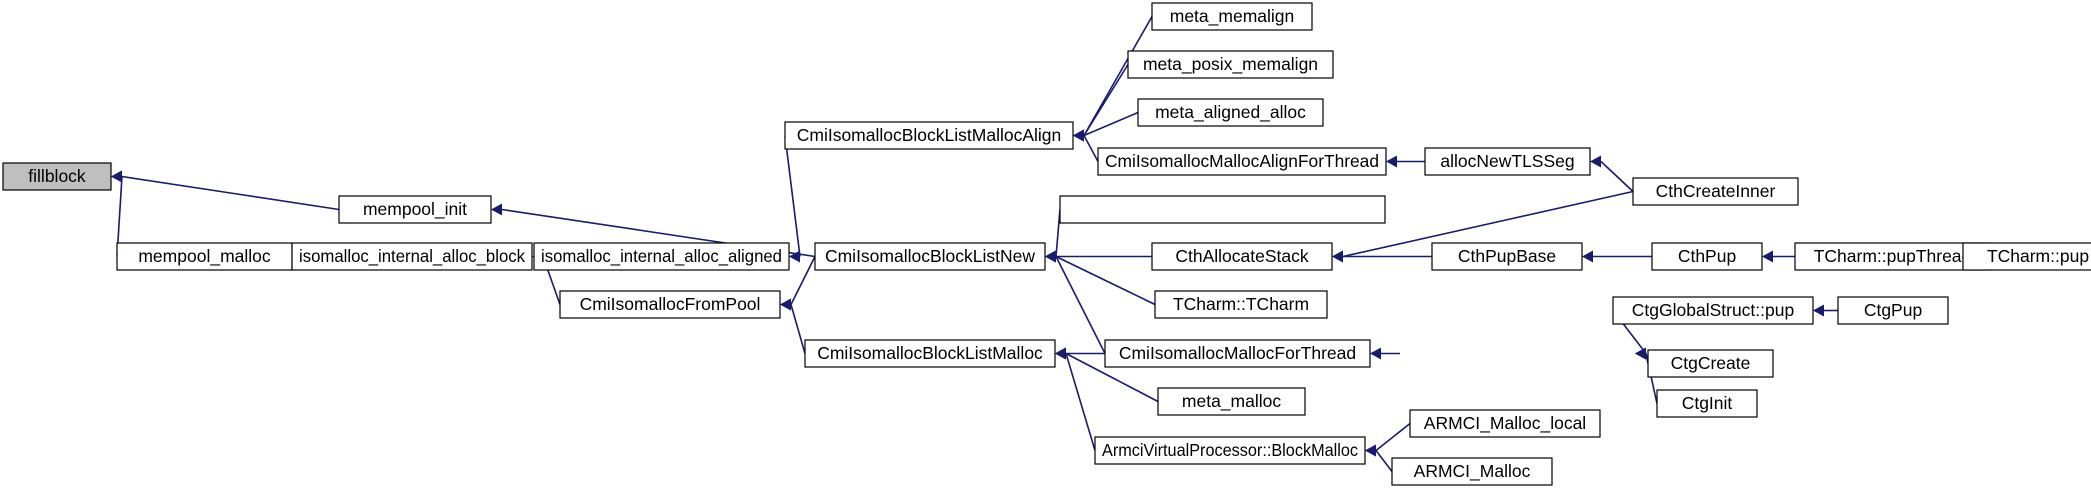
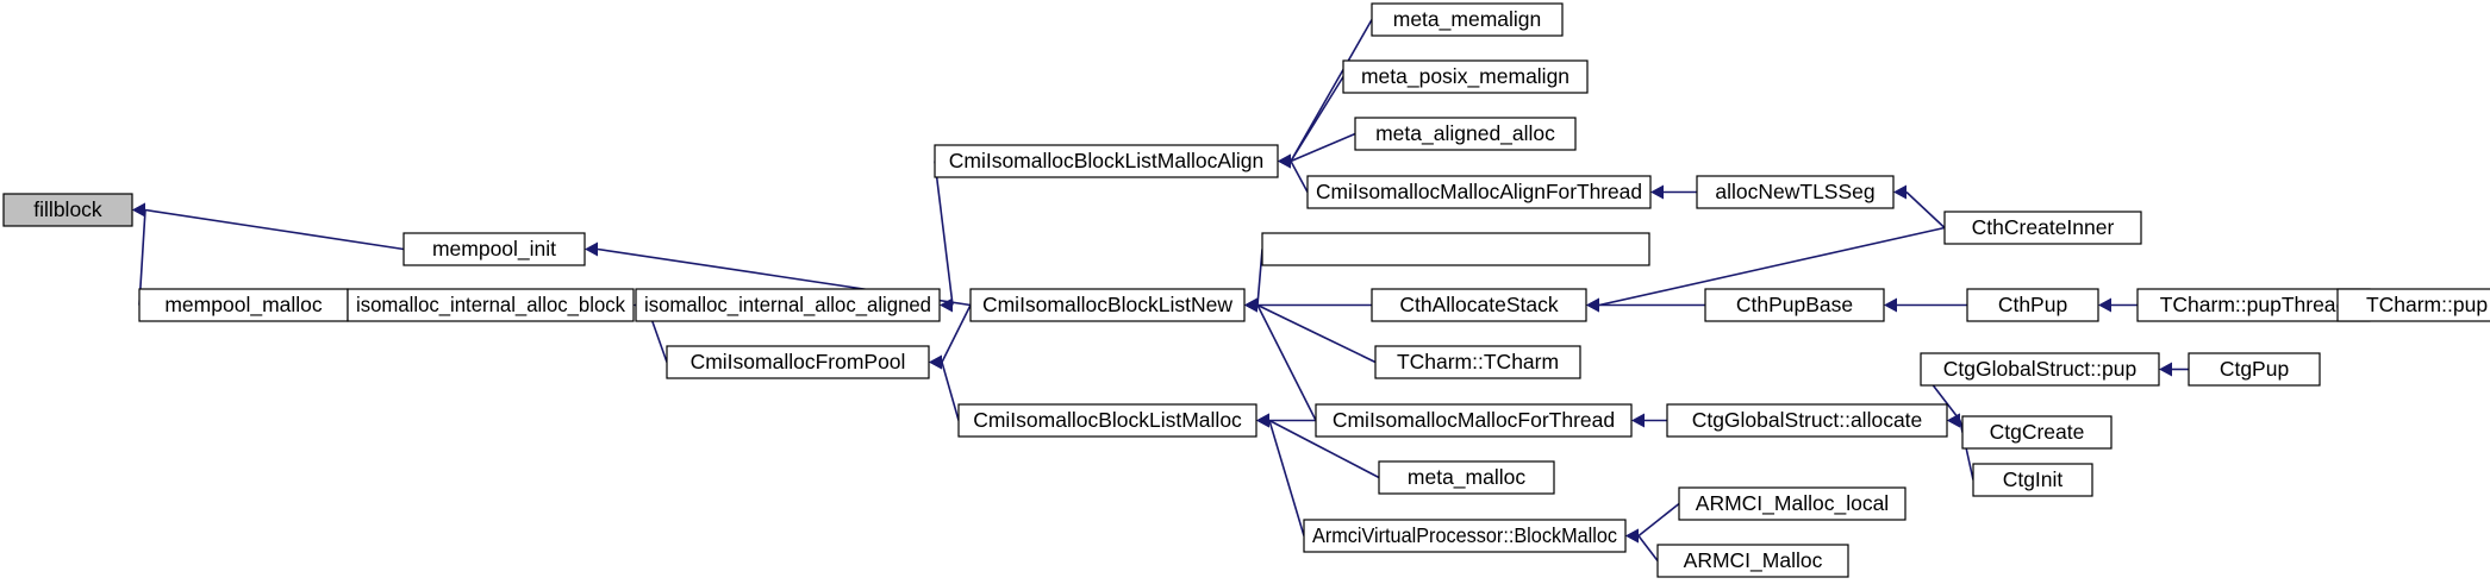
  fillblock
  mempool_init
  mempool_malloc
  isomalloc_internal_alloc_block
  isomalloc_internal_alloc_aligned
  CmiIsomallocFromPool
  CmiIsomallocBlockListMallocAlign
  CmiIsomallocBlockListNew
  CmiIsomallocBlockListMalloc
  meta_memalign
  meta_posix_memalign
  meta_aligned_alloc
  CmiIsomallocMallocAlignForThread
  CthAllocateStack
  TCharm::TCharm
  CmiIsomallocMallocForThread
  meta_malloc
  ArmciVirtualProcessor::BlockMalloc
  allocNewTLSSeg
  CthPupBase
+ CtgGlobalStruct::allocate
  ARMCI_Malloc_local
  ARMCI_Malloc
  CthCreateInner
  CthPup
  CtgGlobalStruct::pup
  CtgCreate
  CtgInit
  TCharm::pupThrea
  CtgPup
  TCharm::pup
